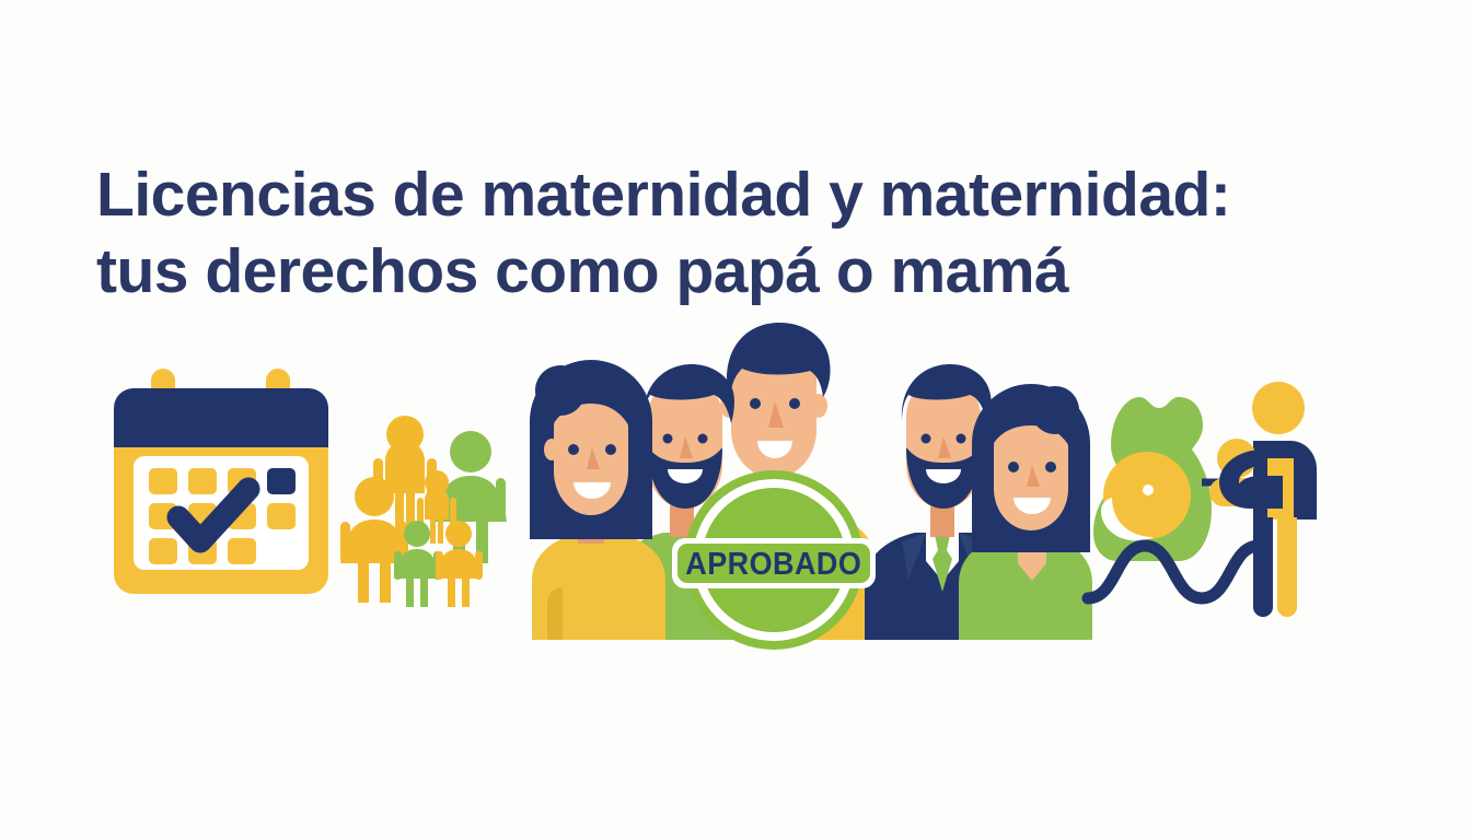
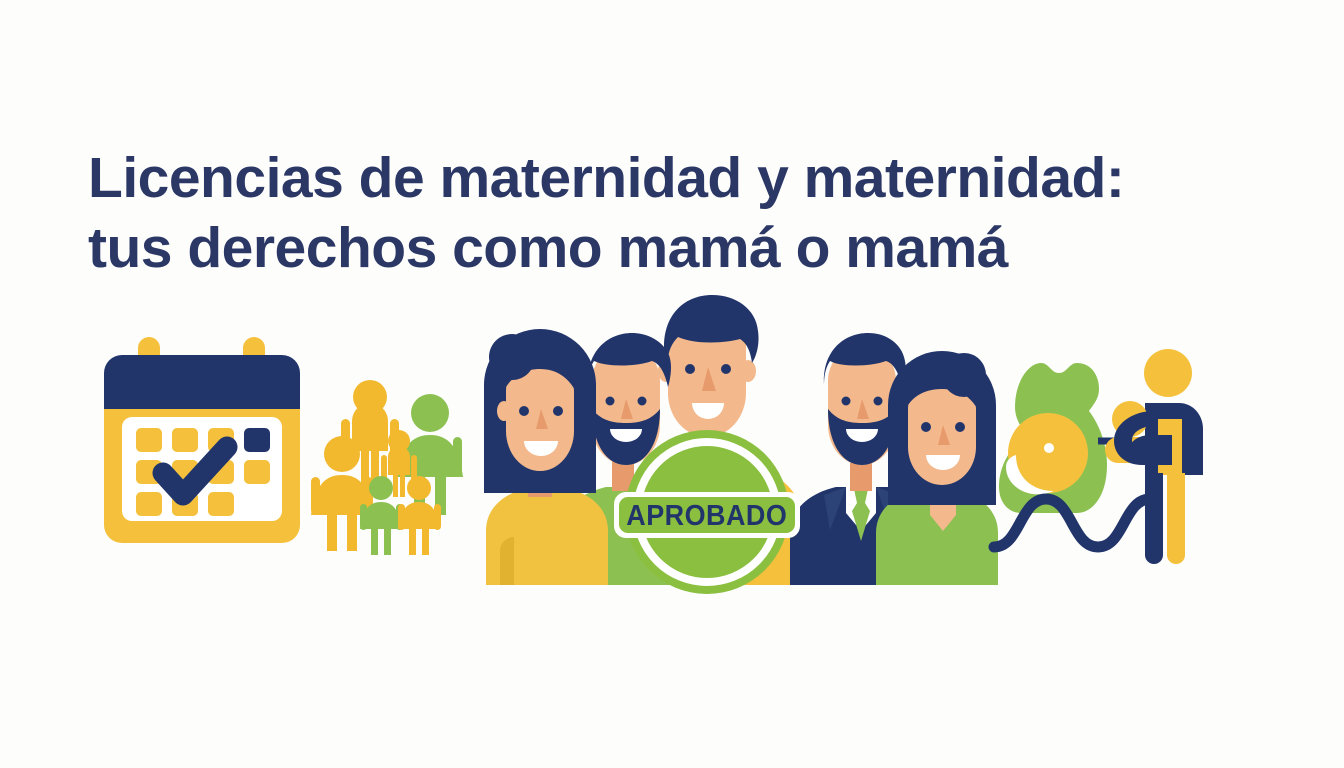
  Licencias de maternidad y maternidad:
- tus derechos como papá o mamá
+ tus derechos como mamá o mamá
  APROBADO
